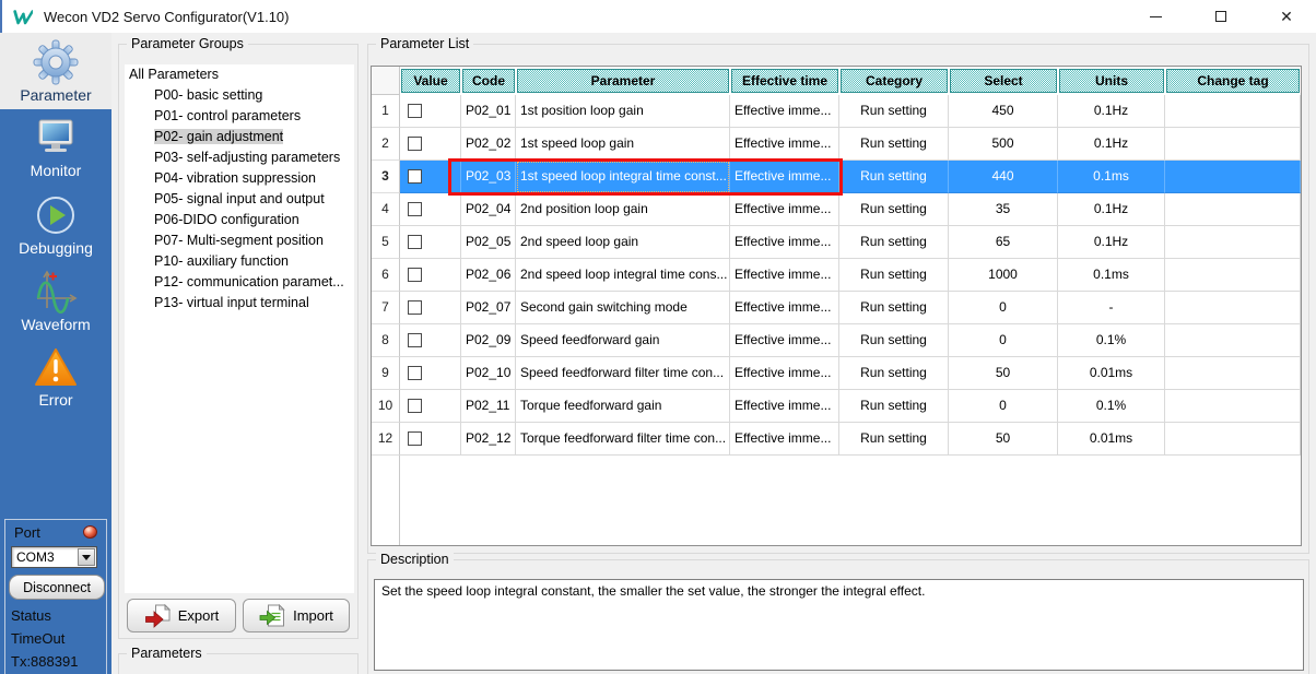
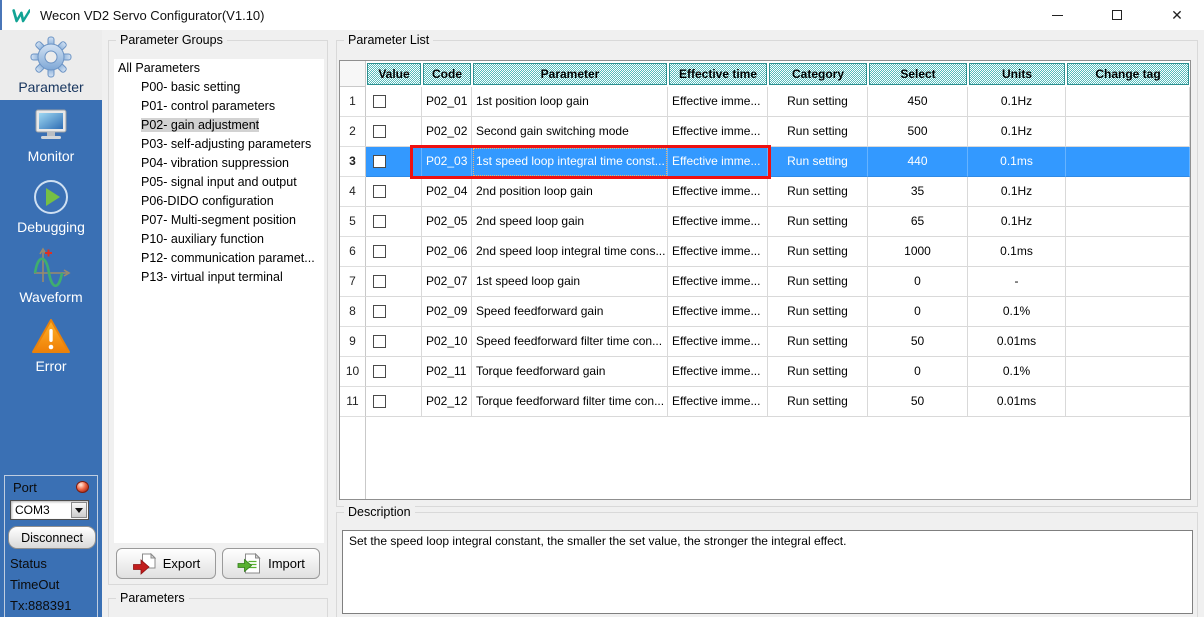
  Wecon VD2 Servo Configurator(V1.10)
  ✕
  Parameter
  Monitor
  Debugging
  Waveform
  Error
  Port
  COM3
  Disconnect
  Status
  TimeOut
  Tx:888391
  Parameter Groups
  All Parameters
  P00- basic setting
  P01- control parameters
  P02- gain adjustment
  P03- self-adjusting parameters
  P04- vibration suppression
  P05- signal input and output
  P06-DIDO configuration
  P07- Multi-segment position
  P10- auxiliary function
  P12- communication paramet...
  P13- virtual input terminal
  Export
  Import
  Parameters
  Parameter List
  Value
  Code
  Parameter
  Effective time
  Category
  Select
  Units
  Change tag
  1
  P02_01
  1st position loop gain
  Effective imme...
  Run setting
  450
  0.1Hz
  2
  P02_02
- 1st speed loop gain
+ Second gain switching mode
  Effective imme...
  Run setting
  500
  0.1Hz
  3
  P02_03
  1st speed loop integral time const...
  Effective imme...
  Run setting
  440
  0.1ms
  4
  P02_04
  2nd position loop gain
  Effective imme...
  Run setting
  35
  0.1Hz
  5
  P02_05
  2nd speed loop gain
  Effective imme...
  Run setting
  65
  0.1Hz
  6
  P02_06
  2nd speed loop integral time cons...
  Effective imme...
  Run setting
  1000
  0.1ms
  7
  P02_07
- Second gain switching mode
+ 1st speed loop gain
  Effective imme...
  Run setting
  0
  -
  8
  P02_09
  Speed feedforward gain
  Effective imme...
  Run setting
  0
  0.1%
  9
  P02_10
  Speed feedforward filter time con...
  Effective imme...
  Run setting
  50
  0.01ms
  10
  P02_11
  Torque feedforward gain
  Effective imme...
  Run setting
  0
  0.1%
- 12
+ 11
  P02_12
  Torque feedforward filter time con...
  Effective imme...
  Run setting
  50
  0.01ms
  Description
  Set the speed loop integral constant, the smaller the set value, the stronger the integral effect.
